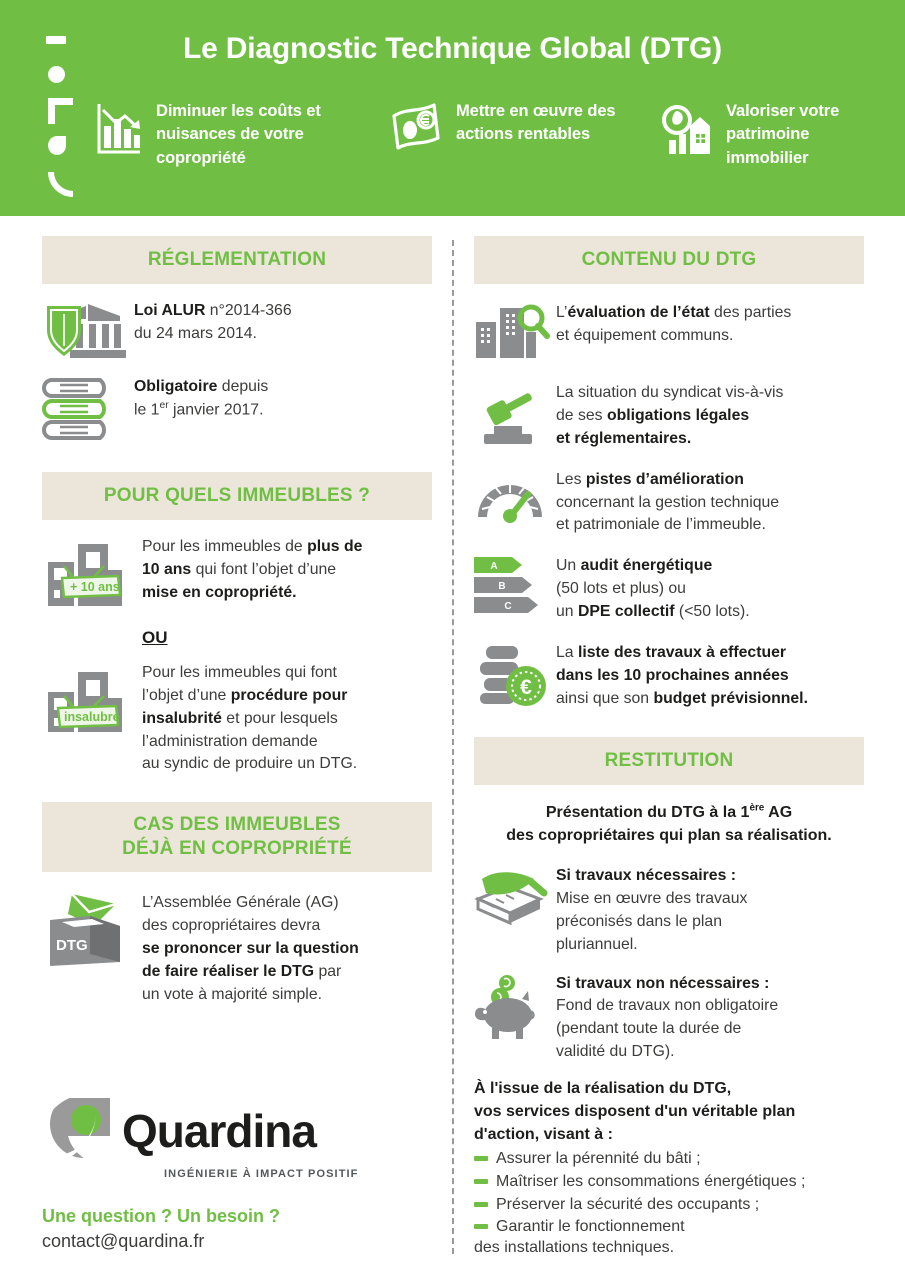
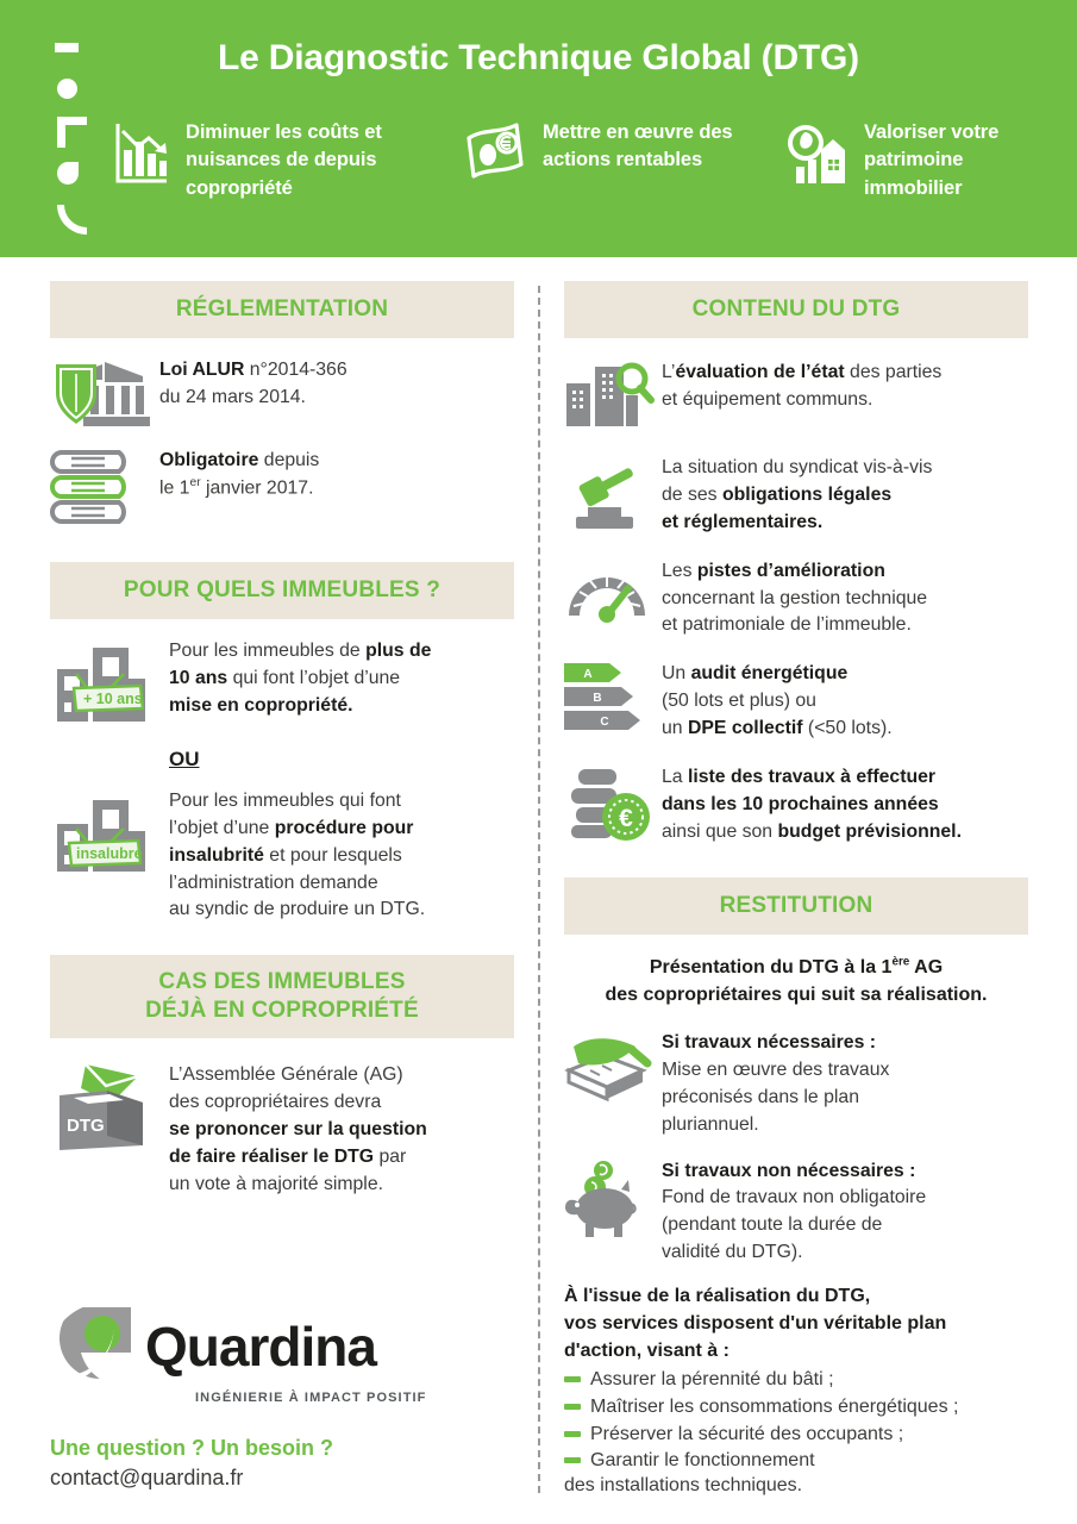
  Le Diagnostic Technique Global (DTG)
- Diminuer les coûts et nuisances de votre copropriété
+ Diminuer les coûts et nuisances de depuis copropriété
  Mettre en œuvre des actions rentables
  Valoriser votre patrimoine immobilier
  RÉGLEMENTATION
  Loi ALUR n°2014-366
  du 24 mars 2014.
  Obligatoire depuis
  le 1er janvier 2017.
  POUR QUELS IMMEUBLES ?
  + 10 ans
  Pour les immeubles de plus de
  10 ans qui font l’objet d’une
  mise en copropriété.
  OU
  insalubre
  Pour les immeubles qui font
  l’objet d’une procédure pour
  insalubrité et pour lesquels
  l’administration demande
  au syndic de produire un DTG.
  CAS DES IMMEUBLES
  DÉJÀ EN COPROPRIÉTÉ
  DTG
  L’Assemblée Générale (AG)
  des copropriétaires devra
  se prononcer sur la question
  de faire réaliser le DTG par
  un vote à majorité simple.
  CONTENU DU DTG
  L’évaluation de l’état des parties
  et équipement communs.
  La situation du syndicat vis-à-vis
  de ses obligations légales
  et réglementaires.
  Les pistes d’amélioration
  concernant la gestion technique
  et patrimoniale de l’immeuble.
  A
  B
  C
  Un audit énergétique
  (50 lots et plus) ou
  un DPE collectif (<50 lots).
  €
  La liste des travaux à effectuer
  dans les 10 prochaines années
  ainsi que son budget prévisionnel.
  RESTITUTION
  Présentation du DTG à la 1ère AG
- des copropriétaires qui plan sa réalisation.
+ des copropriétaires qui suit sa réalisation.
  Si travaux nécessaires :
  Mise en œuvre des travaux
  préconisés dans le plan
  pluriannuel.
  Si travaux non nécessaires :
  Fond de travaux non obligatoire
  (pendant toute la durée de
  validité du DTG).
  À l'issue de la réalisation du DTG,
  vos services disposent d'un véritable plan
  d'action, visant à :
  Assurer la pérennité du bâti ;
  Maîtriser les consommations énergétiques ;
  Préserver la sécurité des occupants ;
  Garantir le fonctionnement
  des installations techniques.
  Quardina
  INGÉNIERIE À IMPACT POSITIF
  Une question ? Un besoin ?
  contact@quardina.fr
